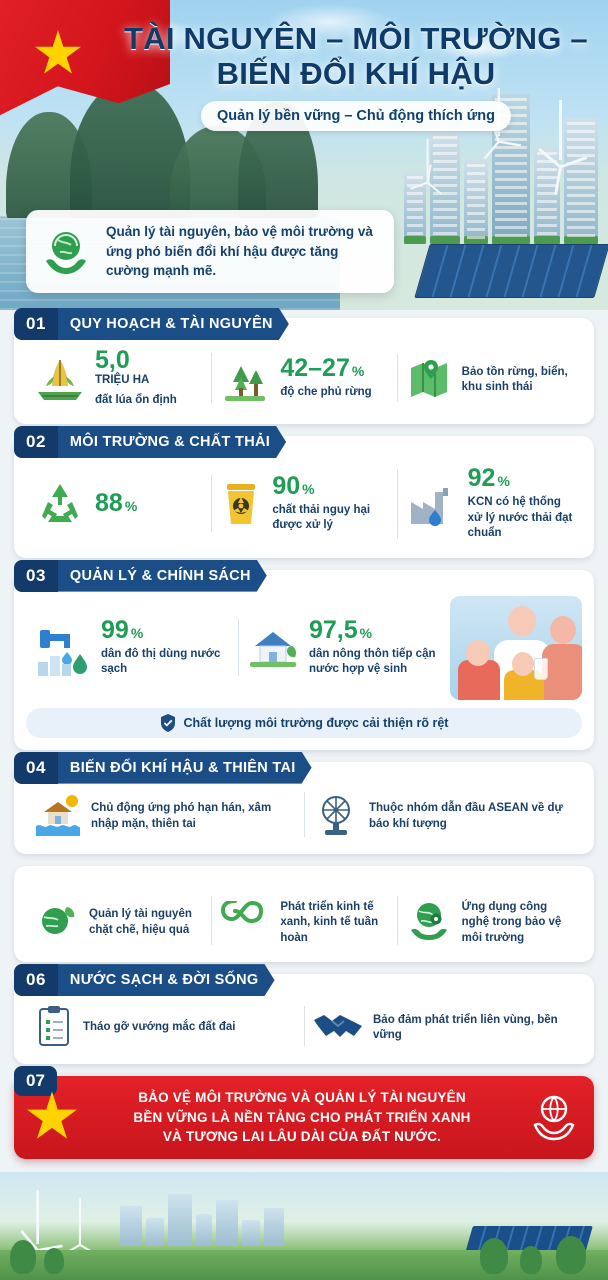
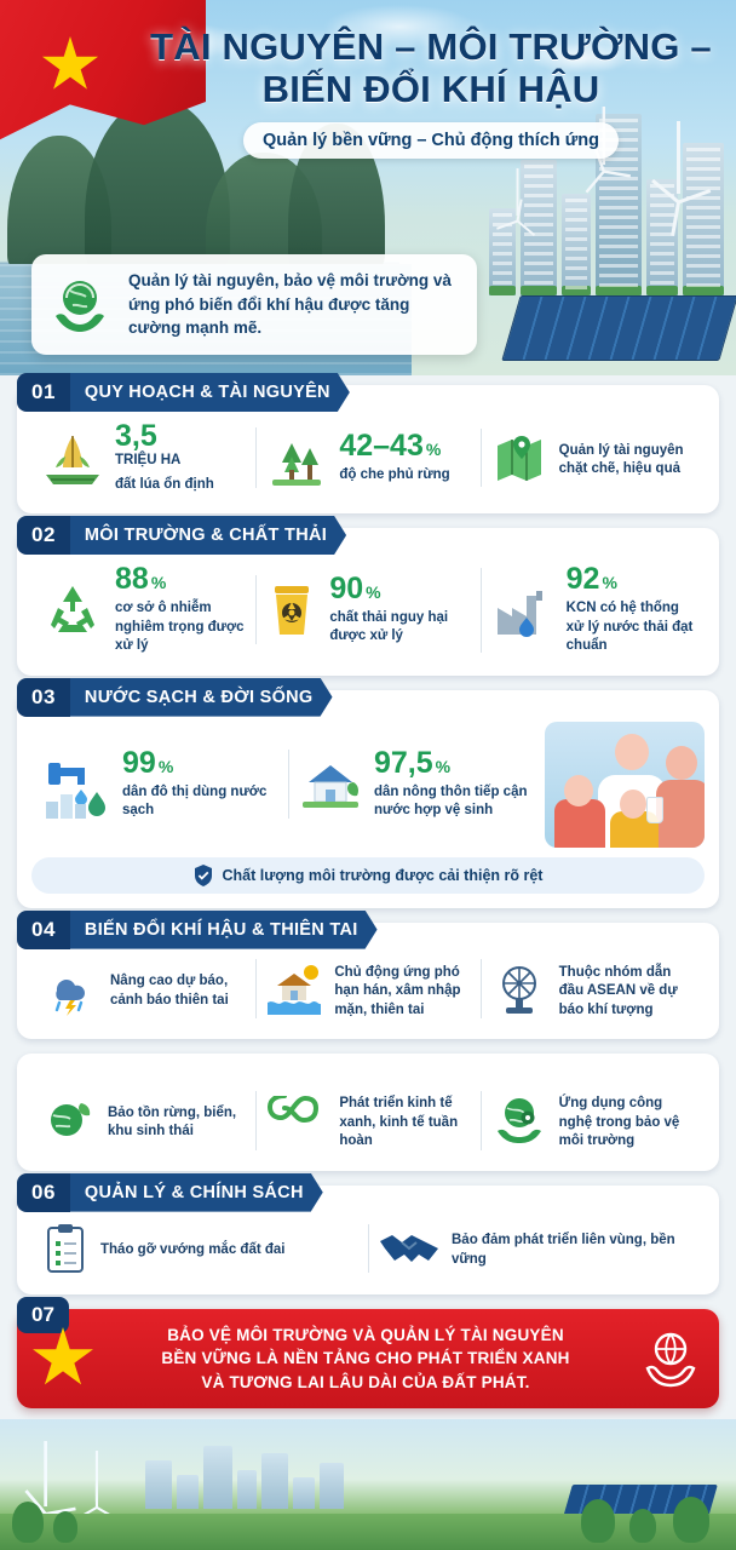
  TÀI NGUYÊN – MÔI TRƯỜNG –
  BIẾN ĐỔI KHÍ HẬU
  Quản lý bền vững – Chủ động thích ứng
  Quản lý tài nguyên, bảo vệ môi trường và ứng phó biến đổi khí hậu được tăng cường mạnh mẽ.
  01
  QUY HOẠCH & TÀI NGUYÊN
- 5,0
+ 3,5
  TRIỆU HA
  đất lúa ổn định
- 42–27
+ 42–43
  %
  độ che phủ rừng
- Bảo tồn rừng, biển, khu sinh thái
+ Quản lý tài nguyên chặt chẽ, hiệu quả
  02
  MÔI TRƯỜNG & CHẤT THẢI
  88
  %
+ cơ sở ô nhiễm nghiêm trọng được xử lý
  90
  %
  chất thải nguy hại được xử lý
  92
  %
  KCN có hệ thống xử lý nước thải đạt chuẩn
  03
- QUẢN LÝ & CHÍNH SÁCH
+ NƯỚC SẠCH & ĐỜI SỐNG
  99
  %
  dân đô thị dùng nước sạch
  97,5
  %
  dân nông thôn tiếp cận nước hợp vệ sinh
  Chất lượng môi trường được cải thiện rõ rệt
  04
  BIẾN ĐỔI KHÍ HẬU & THIÊN TAI
+ Nâng cao dự báo, cảnh báo thiên tai
  Chủ động ứng phó hạn hán, xâm nhập mặn, thiên tai
  Thuộc nhóm dẫn đầu ASEAN về dự báo khí tượng
- Quản lý tài nguyên chặt chẽ, hiệu quả
+ Bảo tồn rừng, biển, khu sinh thái
  Phát triển kinh tế xanh, kinh tế tuần hoàn
  Ứng dụng công nghệ trong bảo vệ môi trường
  06
- NƯỚC SẠCH & ĐỜI SỐNG
+ QUẢN LÝ & CHÍNH SÁCH
  Tháo gỡ vướng mắc đất đai
  Bảo đảm phát triển liên vùng, bền vững
  07
  BẢO VỆ MÔI TRƯỜNG VÀ QUẢN LÝ TÀI NGUYÊN
  BỀN VỮNG LÀ NỀN TẢNG CHO PHÁT TRIỂN XANH
- VÀ TƯƠNG LAI LÂU DÀI CỦA ĐẤT NƯỚC.
+ VÀ TƯƠNG LAI LÂU DÀI CỦA ĐẤT PHÁT.
